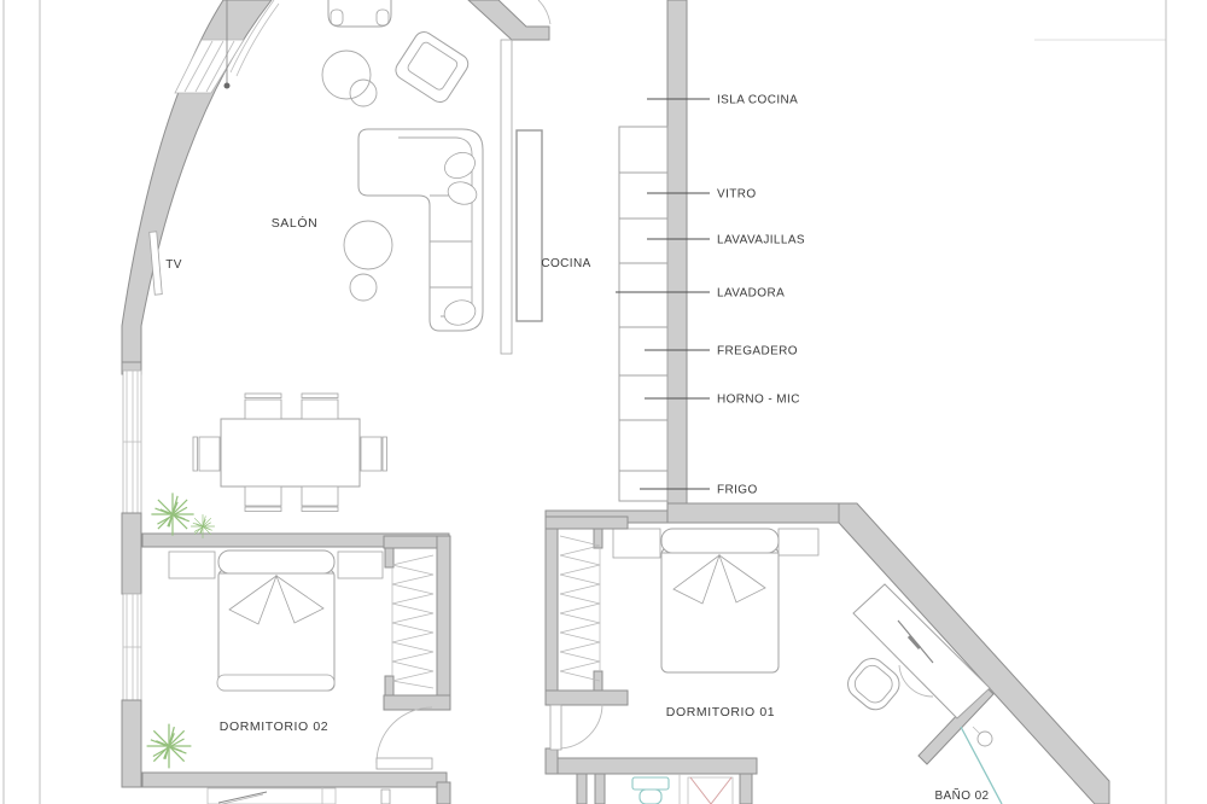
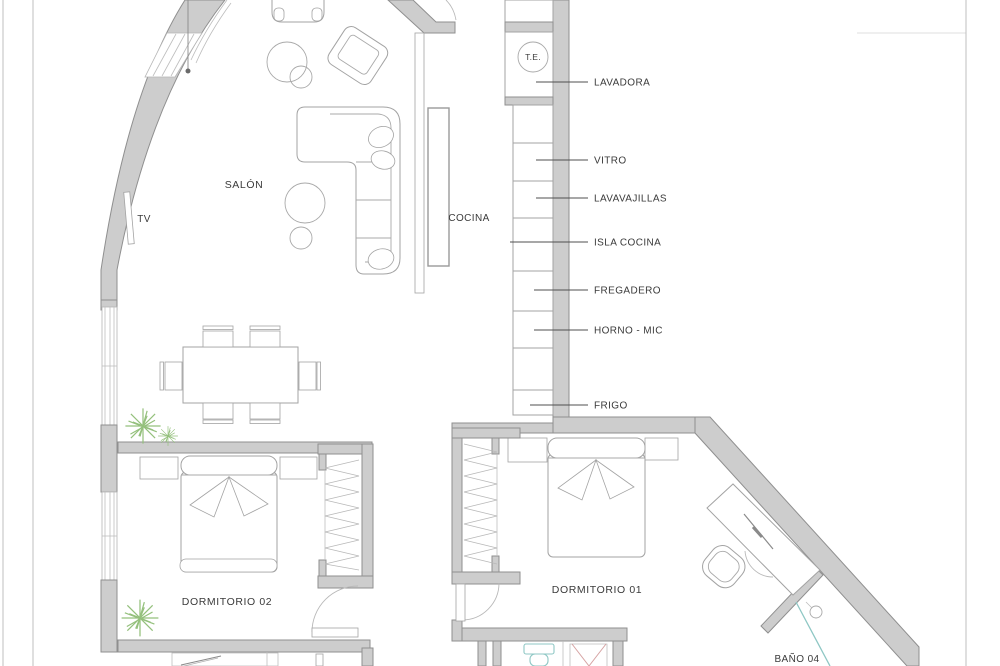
+ T.E.
- ISLA COCINA
+ LAVADORA
  VITRO
  LAVAVAJILLAS
- LAVADORA
+ ISLA COCINA
  FREGADERO
  HORNO - MIC
  FRIGO
  SALÓN
  COCINA
  TV
  DORMITORIO 02
  DORMITORIO 01
- BAÑO 02
+ BAÑO 04
